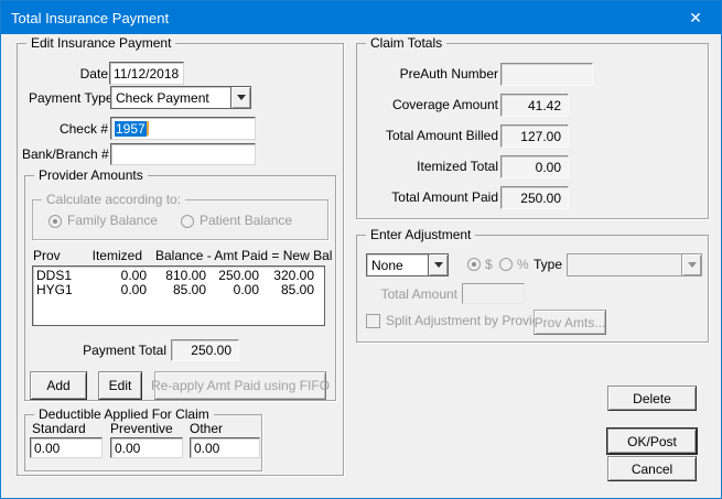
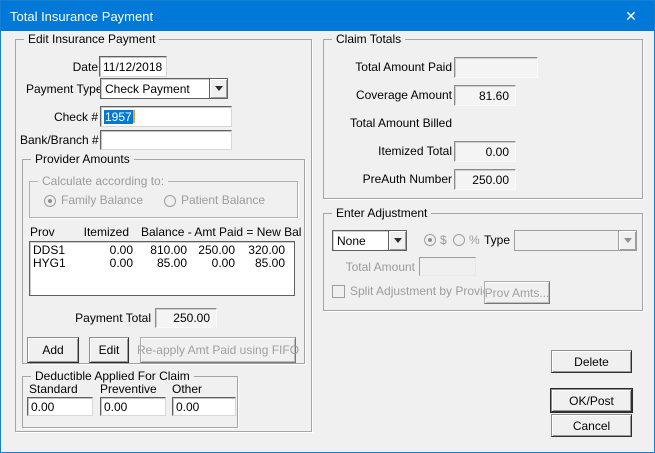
  Total Insurance Payment
  ✕
  Edit Insurance Payment
  Date
  11/12/2018
  Payment Typ
  Check Payment
  Check #
  1957
  Bank/Branch #
  Provider Amounts
  Calculate according to:
  Family Balance
  Patient Balance
  Prov
  Itemized
  Balance - Amt Paid = New Bal
  DDS1
  0.00
  810.00
  250.00
  320.00
  HYG1
  0.00
  85.00
  0.00
  85.00
  Payment Total
  250.00
  Add
  Edit
  Re-apply Amt Paid using FIFO
  Deductible Applied For Claim
  Standard
  Preventive
  Other
  0.00
  0.00
  0.00
  Claim Totals
- PreAuth Number
+ Total Amount Paid
  Coverage Amount
- 41.42
+ 81.60
  Total Amount Billed
- 127.00
  Itemized Total
  0.00
- Total Amount Paid
+ PreAuth Number
  250.00
  Enter Adjustment
  None
  $
  %
  Type
  Total Amount
  Split Adjustment by Provi
  Prov Amts...
  Delete
  OK/Post
  Cancel
